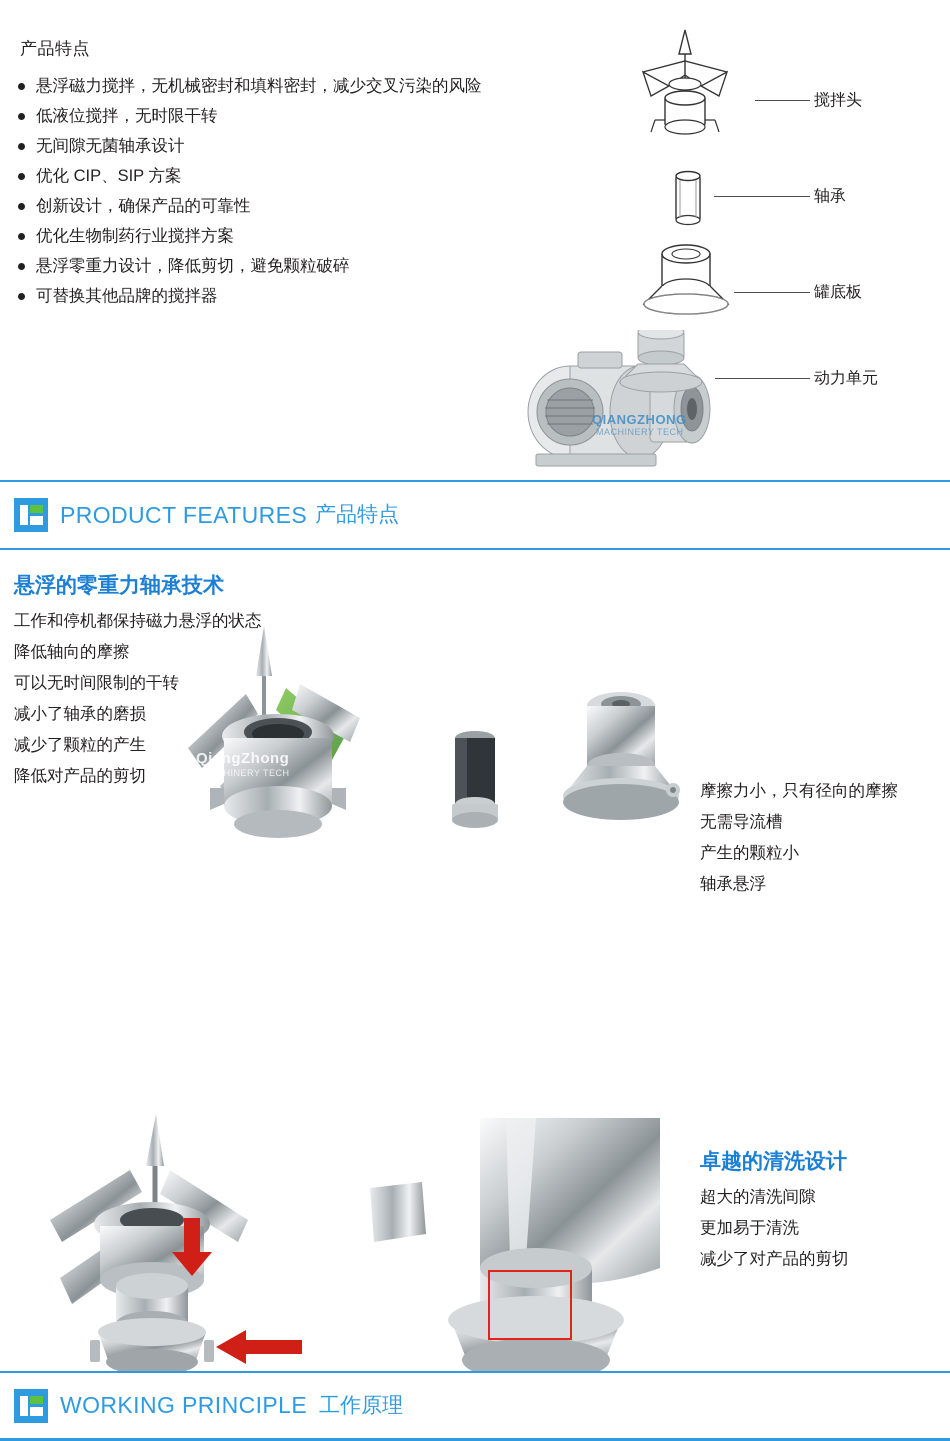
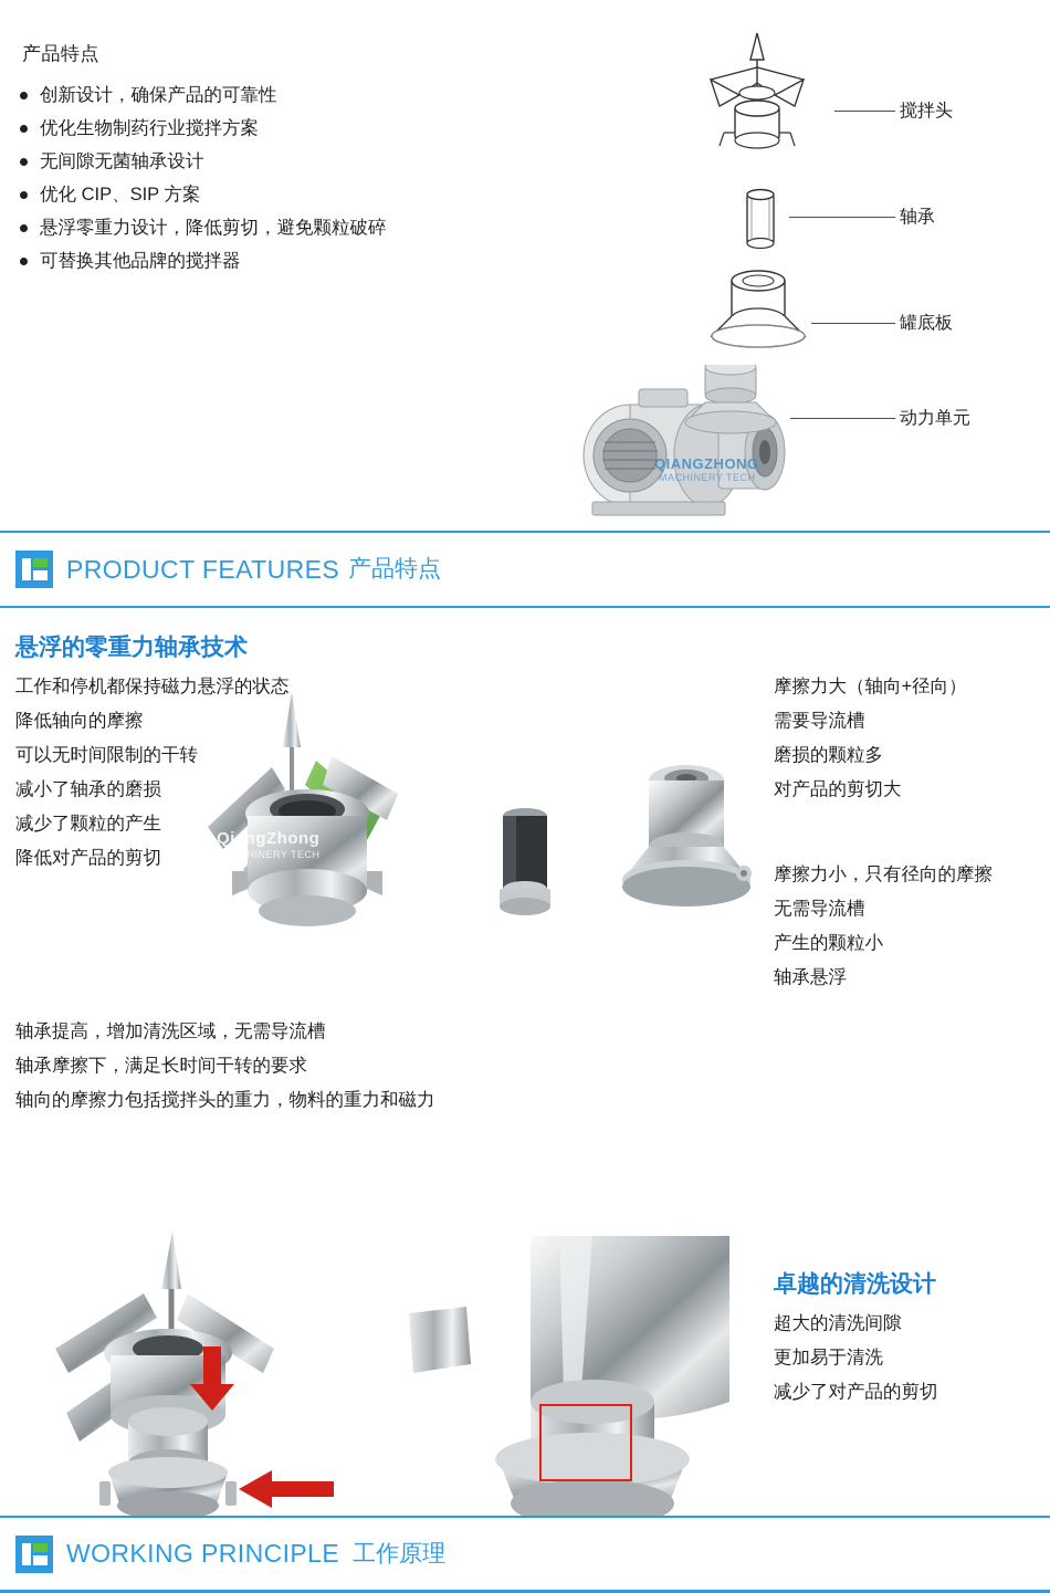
  产品特点
- 悬浮磁力搅拌，无机械密封和填料密封，减少交叉污染的风险
- 低液位搅拌，无时限干转
- 无间隙无菌轴承设计
+ 创新设计，确保产品的可靠性
- 优化 CIP、SIP 方案
+ 优化生物制药行业搅拌方案
- 创新设计，确保产品的可靠性
+ 无间隙无菌轴承设计
- 优化生物制药行业搅拌方案
+ 优化 CIP、SIP 方案
  悬浮零重力设计，降低剪切，避免颗粒破碎
  可替换其他品牌的搅拌器
  搅拌头
  轴承
  罐底板
  QIANGZHONG
  MACHINERY TECH
  动力单元
  PRODUCT FEATURES
  产品特点
  悬浮的零重力轴承技术
  工作和停机都保持磁力悬浮的状态
  降低轴向的摩擦
  可以无时间限制的干转
  减小了轴承的磨损
  减少了颗粒的产生
  降低对产品的剪切
+ 摩擦力大（轴向+径向）
+ 需要导流槽
+ 磨损的颗粒多
+ 对产品的剪切大
  摩擦力小，只有径向的摩擦
  无需导流槽
  产生的颗粒小
  轴承悬浮
  QiangZhong
  MACHINERY TECH
+ 轴承提高，增加清洗区域，无需导流槽
+ 轴承摩擦下，满足长时间干转的要求
+ 轴向的摩擦力包括搅拌头的重力，物料的重力和磁力
  卓越的清洗设计
  超大的清洗间隙
  更加易于清洗
  减少了对产品的剪切
  WORKING PRINCIPLE
  工作原理
